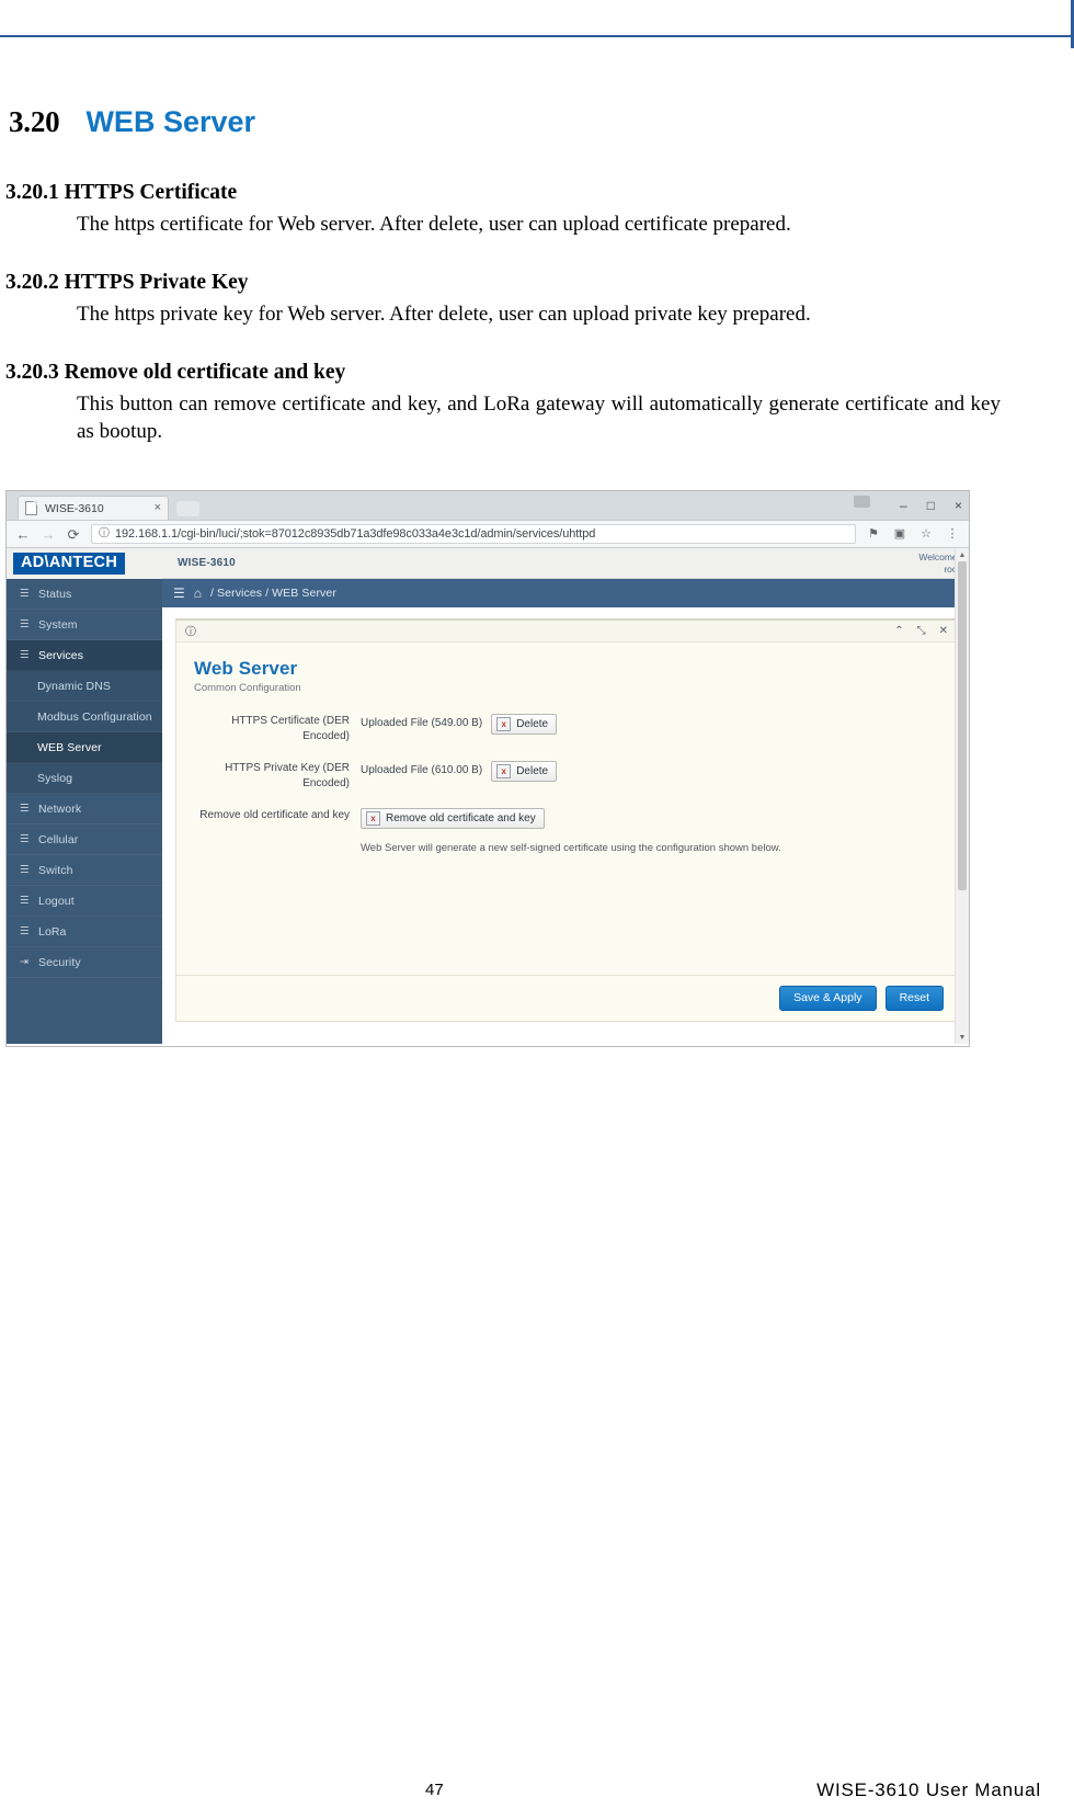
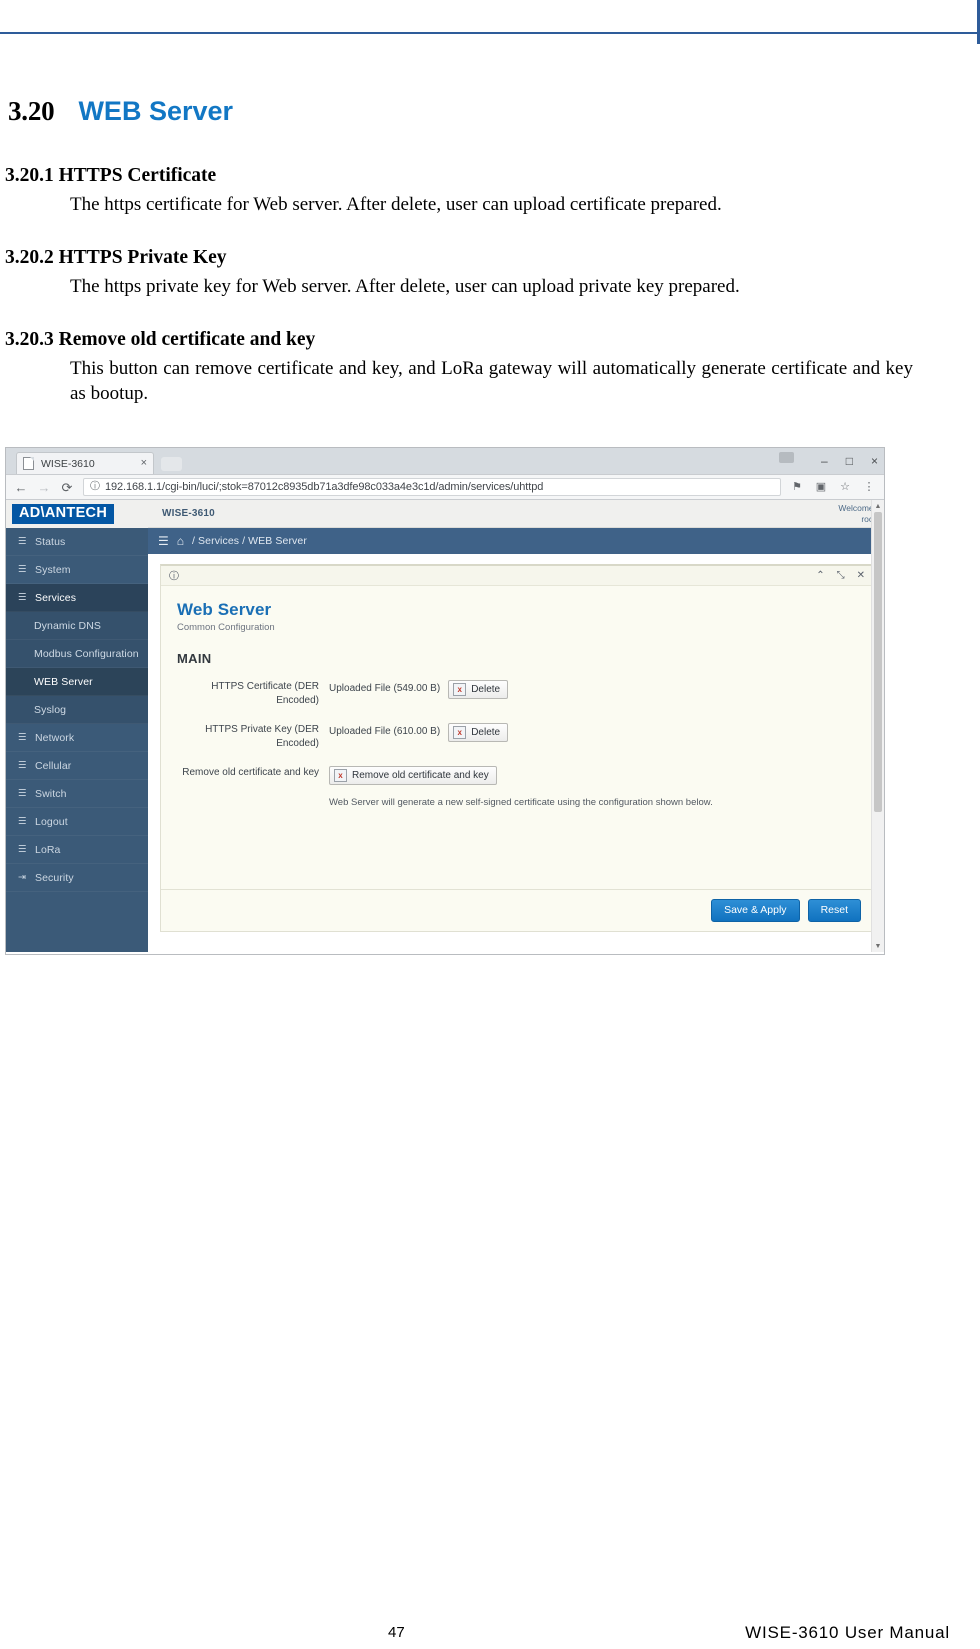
  3.20
  WEB Server
  3.20.1 HTTPS Certificate
  The https certificate for Web server. After delete, user can upload certificate prepared.
  3.20.2 HTTPS Private Key
  The https private key for Web server. After delete, user can upload private key prepared.
  3.20.3 Remove old certificate and key
  This button can remove certificate and key, and LoRa gateway will automatically generate certificate and key as bootup.
  WISE-3610
  ×
  –
  □
  ×
  ←
  →
  ⟳
  ⓘ
  192.168.1.1/cgi-bin/luci/;stok=87012c8935db71a3dfe98c033a4e3c1d/admin/services/uhttpd
  ⚑
  ▣
  ☆
  ⋮
  AD\ANTECH
  ☰
  Status
  ☰
  System
  ☰
  Services
  Dynamic DNS
  Modbus Configuration
  WEB Server
  Syslog
  ☰
  Network
  ☰
  Cellular
  ☰
  Switch
  ☰
  Logout
  ☰
  LoRa
  ⇥
  Security
  WISE-3610
  Welcom
  ☰
  ⌂
  / Services / WEB Server
  ⓘ
  ⌃
  ⤡
  ✕
  Web Server
  Common Configuration
+ MAIN
  HTTPS Certificate (DER Encoded)
  Uploaded File (549.00 B)
  x
  Delete
  HTTPS Private Key (DER Encoded)
  Uploaded File (610.00 B)
  x
  Delete
  Remove old certificate and key
  x
  Remove old certificate and key
  Web Server will generate a new self-signed certificate using the configuration shown below.
  Save & Apply
  Reset
  47
  WISE-3610 User Manual
